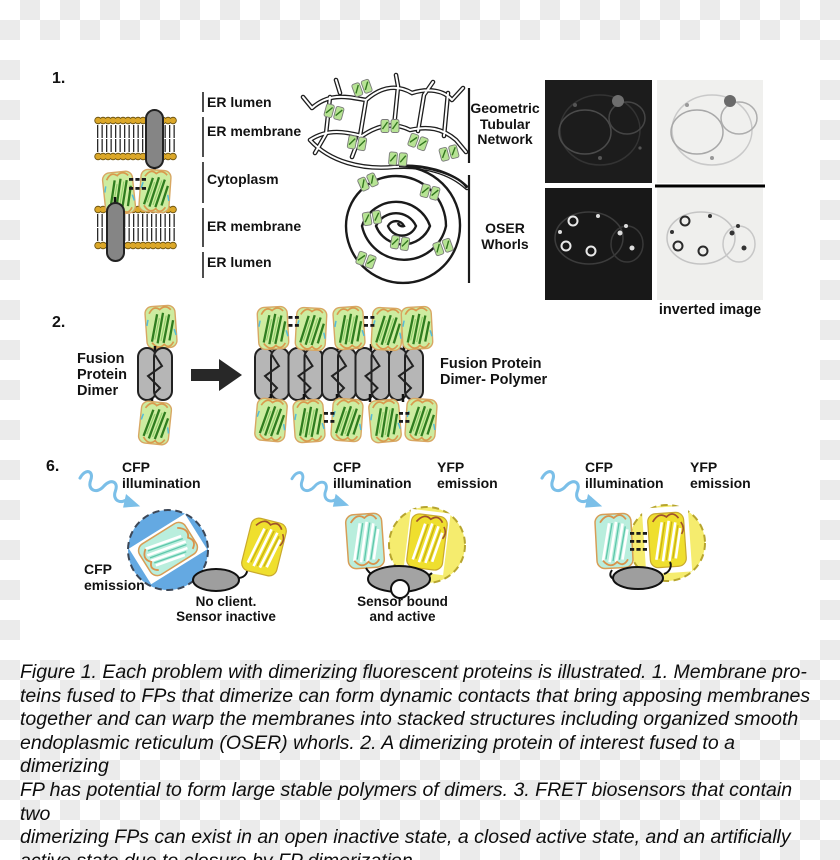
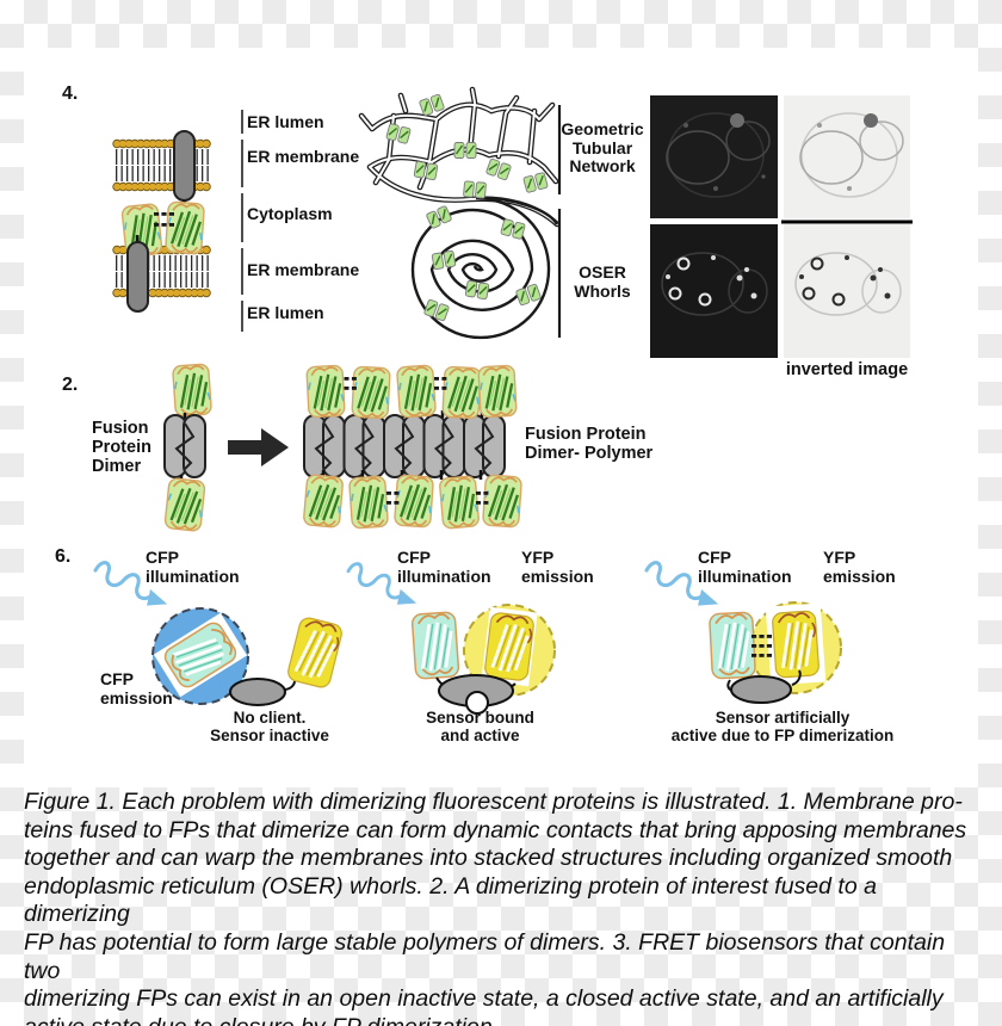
- 1.
+ 4.
  ER lumen
  ER membrane
  Cytoplasm
  ER membrane
  ER lumen
  Geometric
  Tubular
  Network
  OSER
  Whorls
  inverted image
  2.
  Fusion
  Protein
  Dimer
  Fusion Protein
  Dimer- Polymer
  6.
  CFP
  illumination
  CFP
  emission
  No client.
  Sensor inactive
  CFP
  illumination
  YFP
  emission
  Sensor bound
  and active
  CFP
  illumination
  YFP
  emission
+ Sensor artificially
+ active due to FP dimerization
  Figure 1. Each problem with dimerizing fluorescent proteins is illustrated. 1. Membrane pro-
  teins fused to FPs that dimerize can form dynamic contacts that bring apposing membranes
  together and can warp the membranes into stacked structures including organized smooth
  endoplasmic reticulum (OSER) whorls. 2. A dimerizing protein of interest fused to a dimerizing
  FP has potential to form large stable polymers of dimers. 3. FRET biosensors that contain two
  dimerizing FPs can exist in an open inactive state, a closed active state, and an artificially
